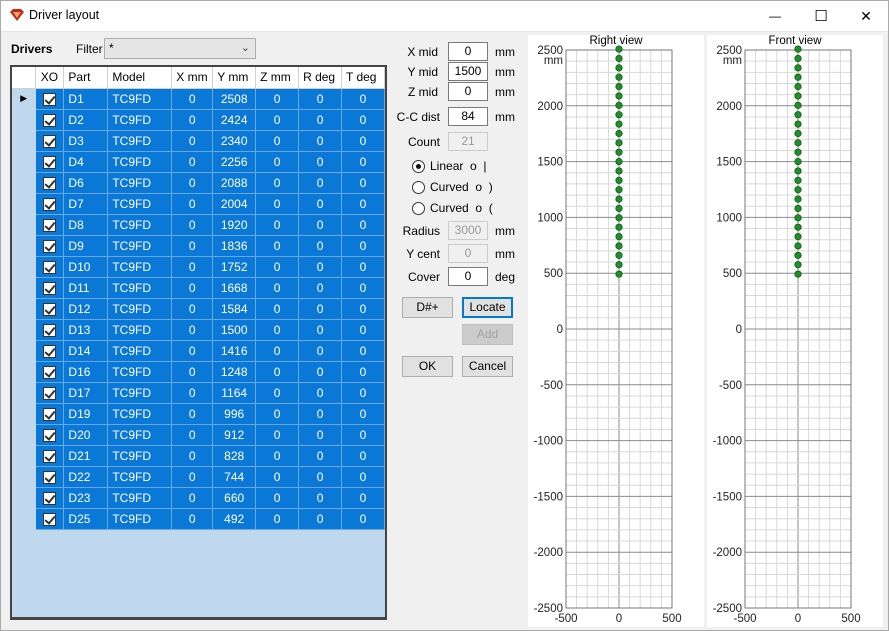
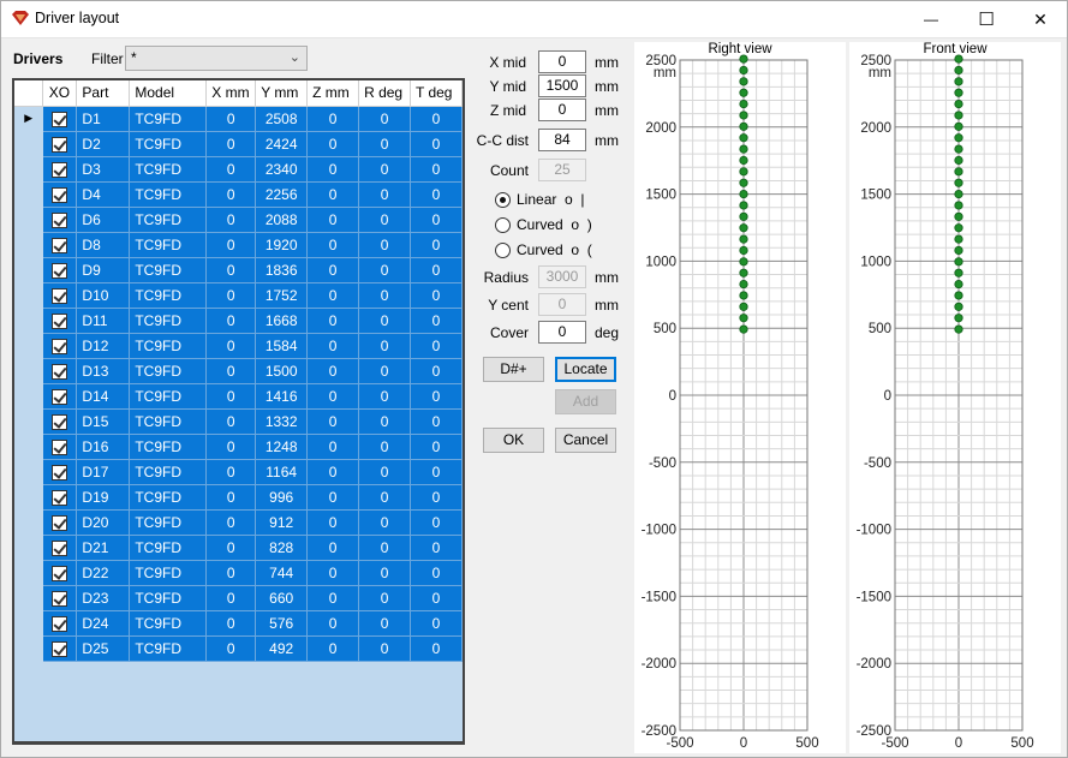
  Driver layout
  —
  ☐
  ✕
  Drivers
  Filter
  *
  ⌄
  	XO	Part	Model	X mm	Y mm	Z mm	R deg	T deg
  ▶		D1	TC9FD	0	2508	0	0	0
  		D2	TC9FD	0	2424	0	0	0
  		D3	TC9FD	0	2340	0	0	0
  		D4	TC9FD	0	2256	0	0	0
  		D6	TC9FD	0	2088	0	0	0
- 		D7	TC9FD	0	2004	0	0	0
  		D8	TC9FD	0	1920	0	0	0
  		D9	TC9FD	0	1836	0	0	0
  		D10	TC9FD	0	1752	0	0	0
  		D11	TC9FD	0	1668	0	0	0
  		D12	TC9FD	0	1584	0	0	0
  		D13	TC9FD	0	1500	0	0	0
  		D14	TC9FD	0	1416	0	0	0
+ 		D15	TC9FD	0	1332	0	0	0
  		D16	TC9FD	0	1248	0	0	0
  		D17	TC9FD	0	1164	0	0	0
  		D19	TC9FD	0	996	0	0	0
  		D20	TC9FD	0	912	0	0	0
  		D21	TC9FD	0	828	0	0	0
  		D22	TC9FD	0	744	0	0	0
  		D23	TC9FD	0	660	0	0	0
+ 		D24	TC9FD	0	576	0	0	0
  		D25	TC9FD	0	492	0	0	0
  X mid
  0
  mm
  Y mid
  1500
  mm
  Z mid
  0
  mm
  C-C dist
  84
  mm
  Count
- 21
+ 25
  Linear o |
  Curved o )
  Curved o (
  Radius
  3000
  mm
  Y cent
  0
  mm
  Cover
  0
  deg
  D#+
  Locate
  Add
  OK
  Cancel
  Right view
  2500
  2000
  1500
  1000
  500
  0
  -500
  -1000
  -1500
  -2000
  -2500
  mm
  -500
  0
  500
  Front view
  2500
  2000
  1500
  1000
  500
  0
  -500
  -1000
  -1500
  -2000
  -2500
  mm
  -500
  0
  500
